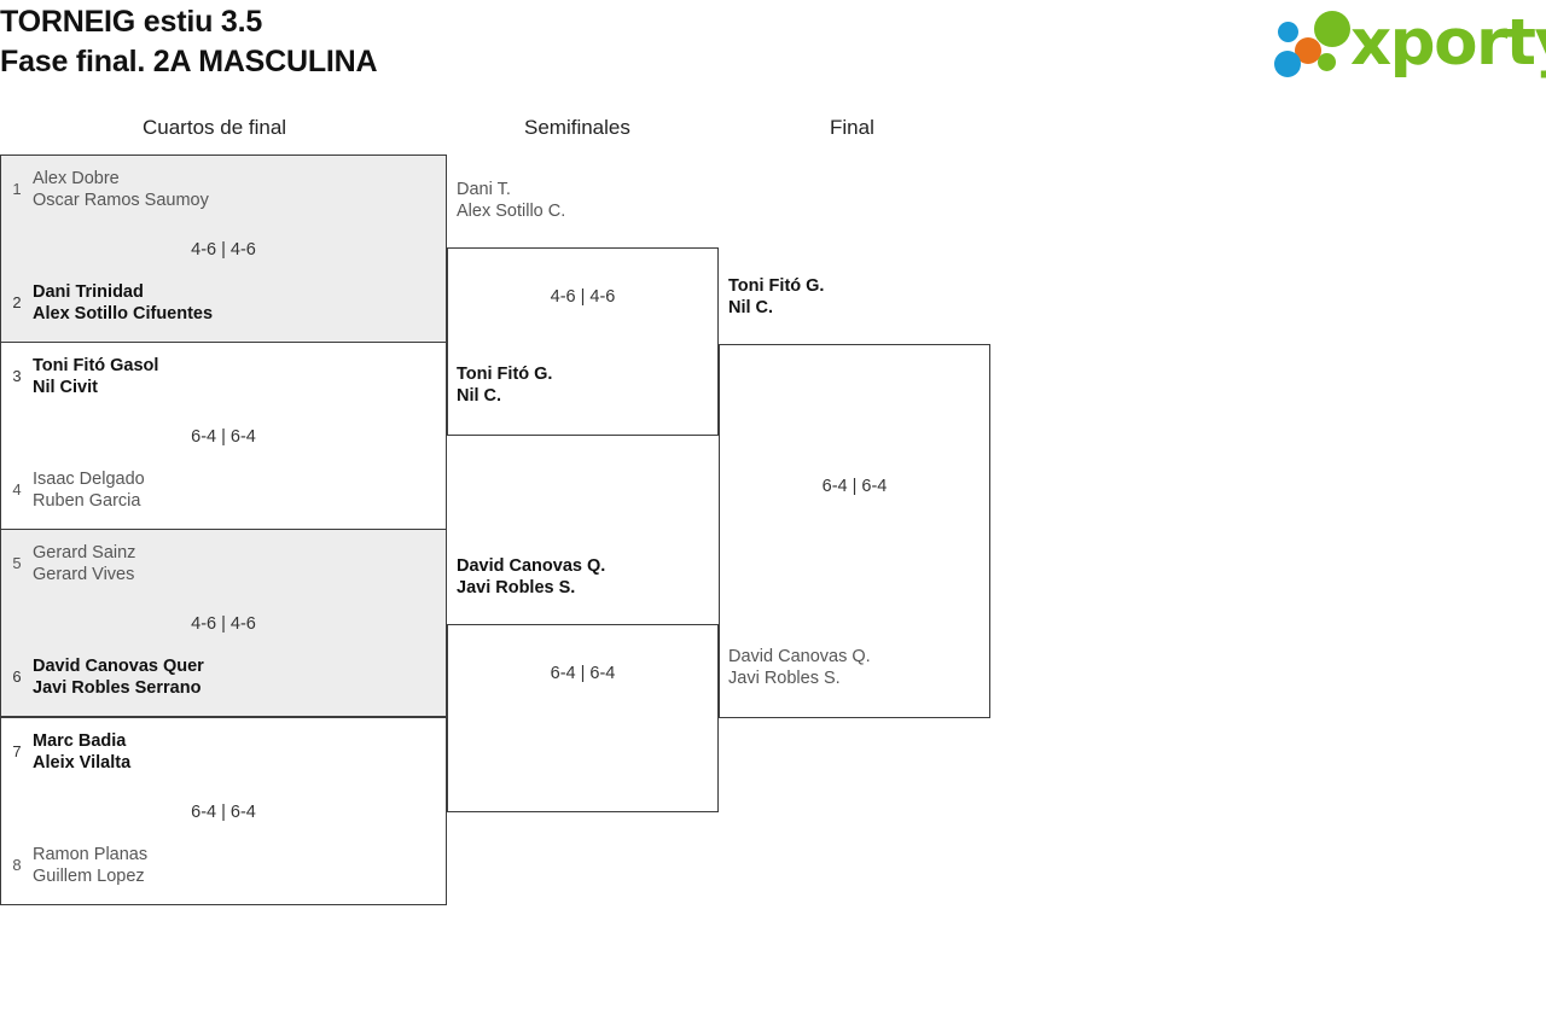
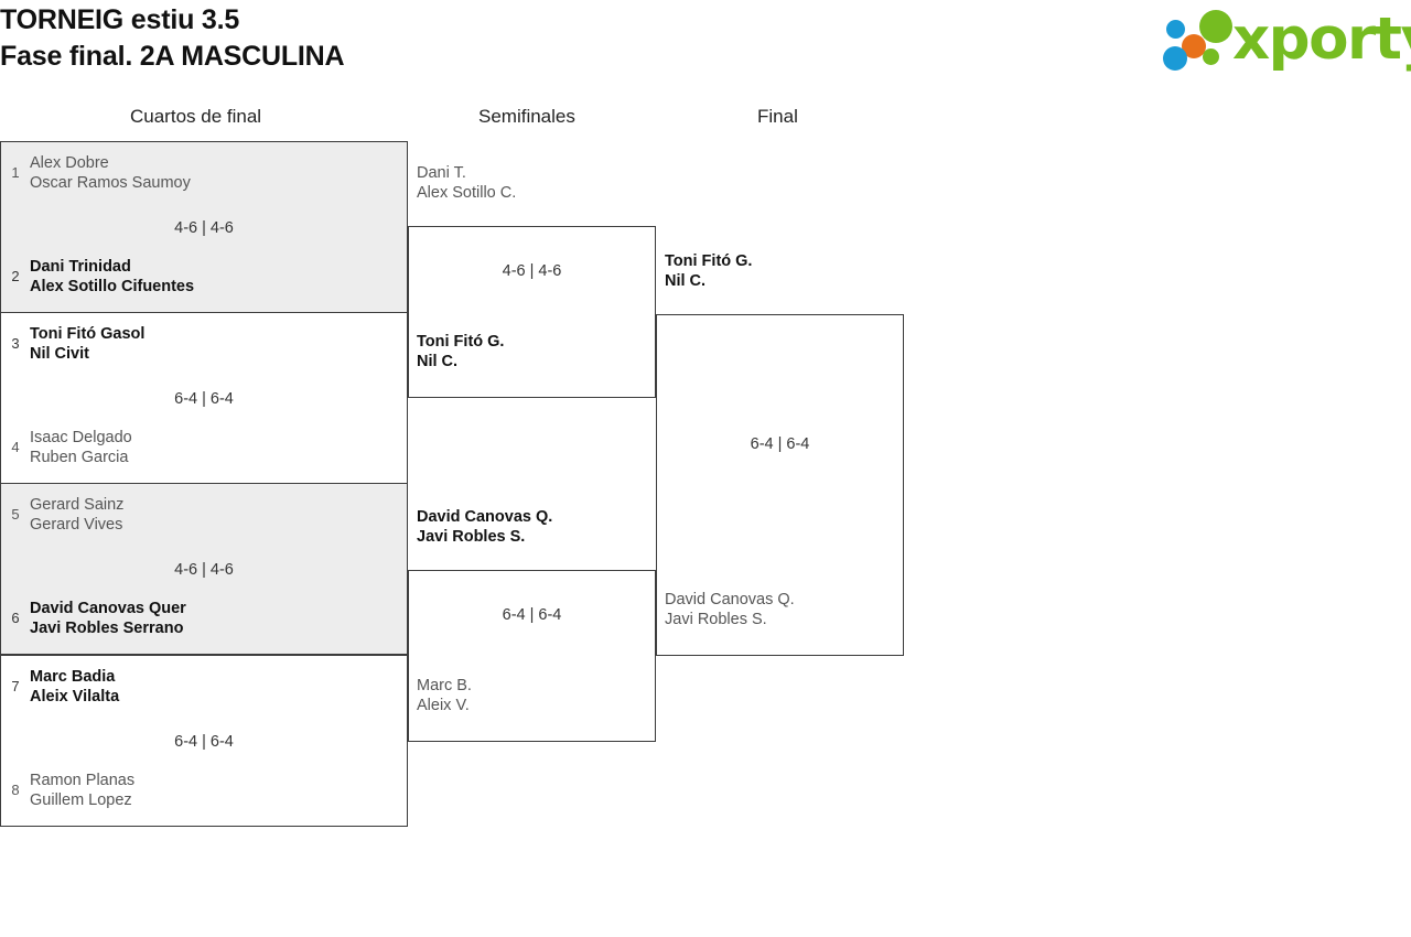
  TORNEIG estiu 3.5
  Fase final. 2A MASCULINA
  xport
  Cuartos de final
  Semifinales
  Final
  1
  Alex Dobre
  Oscar Ramos Saumoy
  4-6 | 4-6
  2
  Dani Trinidad
  Alex Sotillo Cifuentes
  3
  Toni Fitó Gasol
  Nil Civit
  6-4 | 6-4
  4
  Isaac Delgado
  Ruben Garcia
  5
  Gerard Sainz
  Gerard Vives
  4-6 | 4-6
  6
  David Canovas Quer
  Javi Robles Serrano
  7
  Marc Badia
  Aleix Vilalta
  6-4 | 6-4
  8
  Ramon Planas
  Guillem Lopez
  Dani T.
  Alex Sotillo C.
  4-6 | 4-6
  Toni Fitó G.
  Nil C.
  David Canovas Q.
  Javi Robles S.
  6-4 | 6-4
+ Marc B.
+ Aleix V.
  Toni Fitó G.
  Nil C.
  6-4 | 6-4
  David Canovas Q.
  Javi Robles S.
